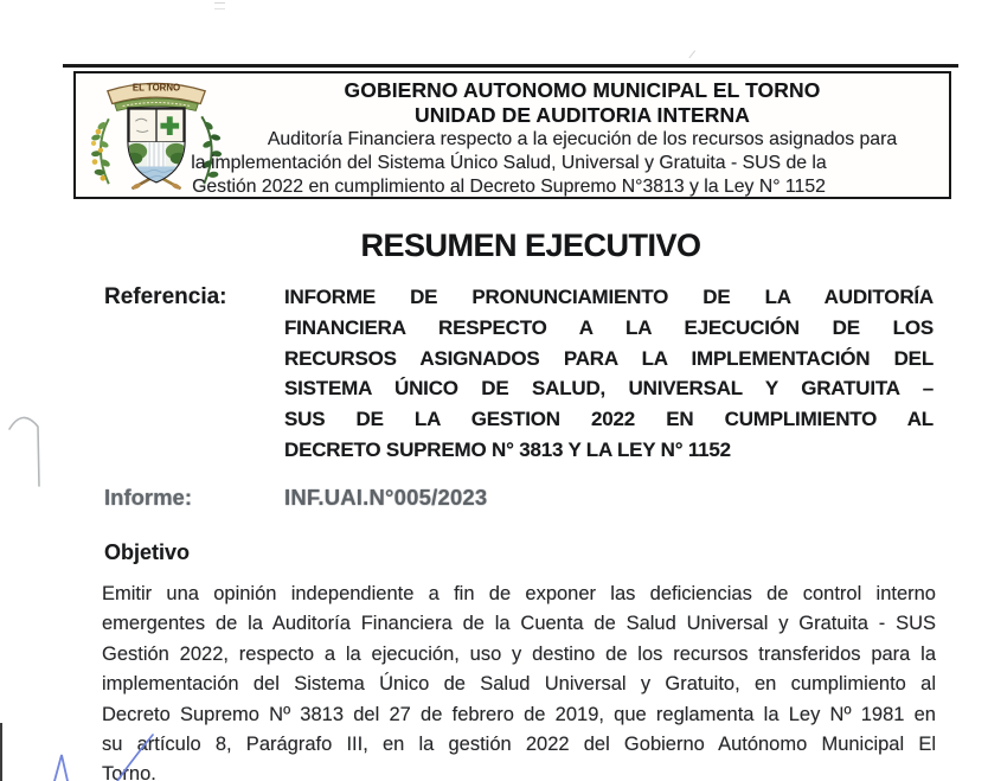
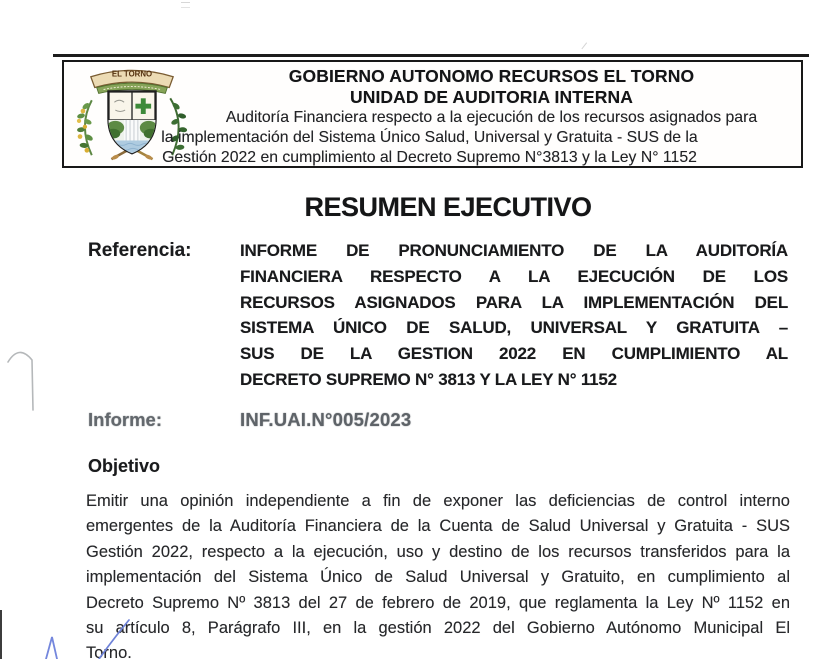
  EL TORNO
- GOBIERNO AUTONOMO MUNICIPAL EL TORNO
+ GOBIERNO AUTONOMO RECURSOS EL TORNO
  UNIDAD DE AUDITORIA INTERNA
  Auditoría Financiera respecto a la ejecución de los recursos asignados para
  la implementación del Sistema Único Salud, Universal y Gratuita - SUS de la
  Gestión 2022 en cumplimiento al Decreto Supremo N°3813 y la Ley N° 1152
  RESUMEN EJECUTIVO
  Referencia:
  INFORME DE PRONUNCIAMIENTO DE LA AUDITORÍA
  FINANCIERA RESPECTO A LA EJECUCIÓN DE LOS
  RECURSOS ASIGNADOS PARA LA IMPLEMENTACIÓN DEL
  SISTEMA ÚNICO DE SALUD, UNIVERSAL Y GRATUITA –
  SUS DE LA GESTION 2022 EN CUMPLIMIENTO AL
  DECRETO SUPREMO N° 3813 Y LA LEY N° 1152
  Informe:
  INF.UAI.N°005/2023
  Objetivo
  Emitir una opinión independiente a fin de exponer las deficiencias de control interno
  emergentes de la Auditoría Financiera de la Cuenta de Salud Universal y Gratuita - SUS
  Gestión 2022, respecto a la ejecución, uso y destino de los recursos transferidos para la
  implementación del Sistema Único de Salud Universal y Gratuito, en cumplimiento al
- Decreto Supremo Nº 3813 del 27 de febrero de 2019, que reglamenta la Ley Nº 1981 en
+ Decreto Supremo Nº 3813 del 27 de febrero de 2019, que reglamenta la Ley Nº 1152 en
  su artículo 8, Parágrafo III, en la gestión 2022 del Gobierno Autónomo Municipal El
  Torno.
